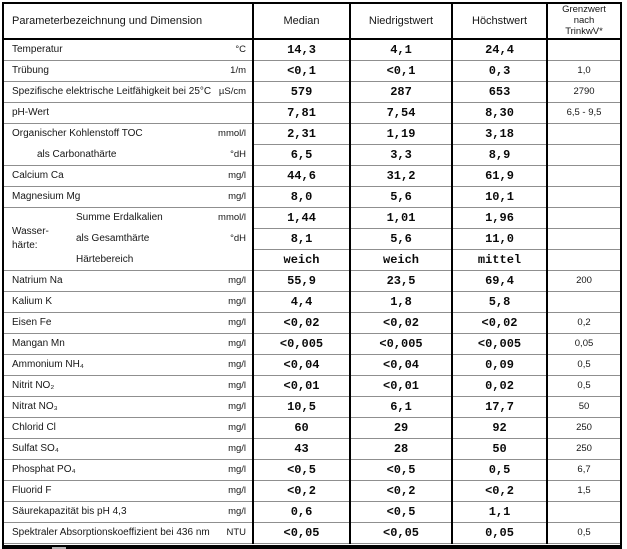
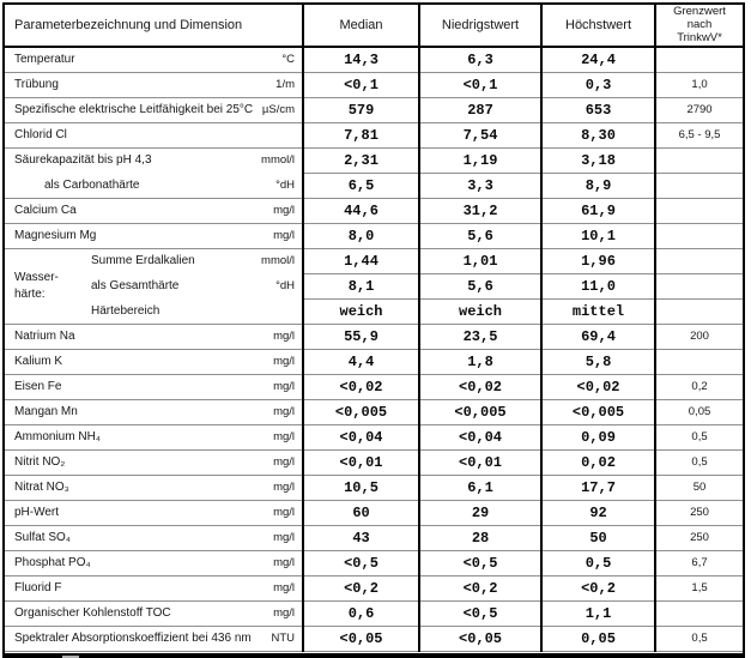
  Parameterbezeichnung und Dimension	Median	Niedrigstwert	Höchstwert	Grenzwert nach TrinkwV*
- Temperatur °C	14,3	4,1	24,4
+ Temperatur °C	14,3	6,3	24,4
  Trübung 1/m	<0,1	<0,1	0,3	1,0
  Spezifische elektrische Leitfähigkeit bei 25°C µS/cm	579	287	653	2790
- pH-Wert	7,81	7,54	8,30	6,5 - 9,5
+ Chlorid Cl	7,81	7,54	8,30	6,5 - 9,5
- Organischer Kohlenstoff TOC mmol/l	2,31	1,19	3,18
+ Säurekapazität bis pH 4,3 mmol/l	2,31	1,19	3,18
  als Carbonathärte °dH	6,5	3,3	8,9
  Calcium Ca mg/l	44,6	31,2	61,9
  Magnesium Mg mg/l	8,0	5,6	10,1
  Wasser- härte:	Summe Erdalkalien mmol/l	1,44	1,01	1,96
  als Gesamthärte °dH	8,1	5,6	11,0
  Härtebereich	weich	weich	mittel
  Natrium Na mg/l	55,9	23,5	69,4	200
  Kalium K mg/l	4,4	1,8	5,8
  Eisen Fe mg/l	<0,02	<0,02	<0,02	0,2
  Mangan Mn mg/l	<0,005	<0,005	<0,005	0,05
  Ammonium NH₄ mg/l	<0,04	<0,04	0,09	0,5
  Nitrit NO₂ mg/l	<0,01	<0,01	0,02	0,5
  Nitrat NO₃ mg/l	10,5	6,1	17,7	50
- Chlorid Cl mg/l	60	29	92	250
+ pH-Wert mg/l	60	29	92	250
  Sulfat SO₄ mg/l	43	28	50	250
  Phosphat PO₄ mg/l	<0,5	<0,5	0,5	6,7
  Fluorid F mg/l	<0,2	<0,2	<0,2	1,5
- Säurekapazität bis pH 4,3 mg/l	0,6	<0,5	1,1
+ Organischer Kohlenstoff TOC mg/l	0,6	<0,5	1,1
  Spektraler Absorptionskoeffizient bei 436 nm NTU	<0,05	<0,05	0,05	0,5
